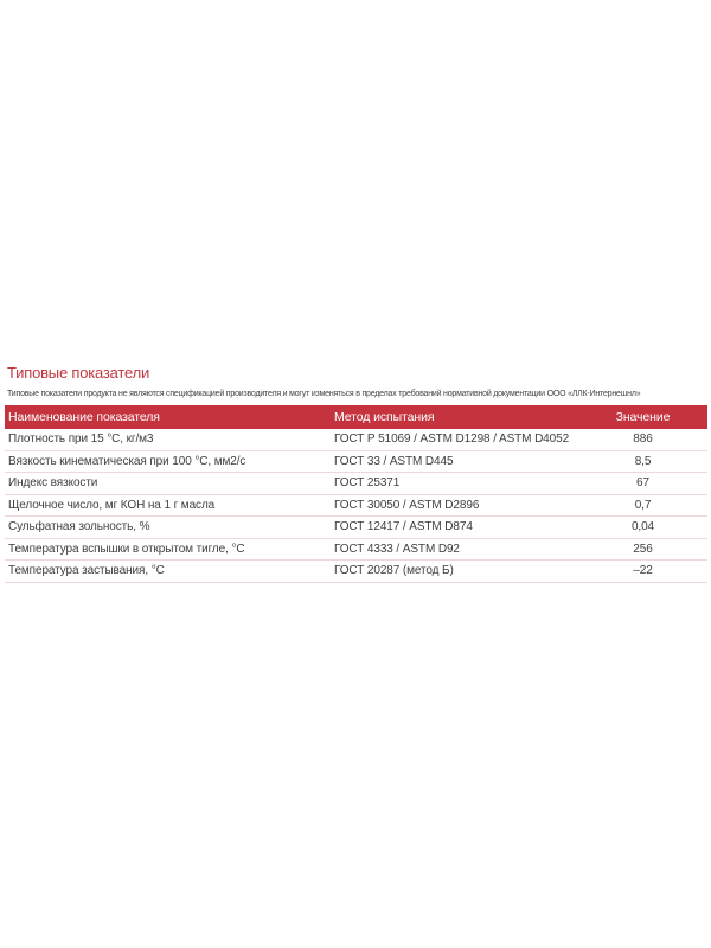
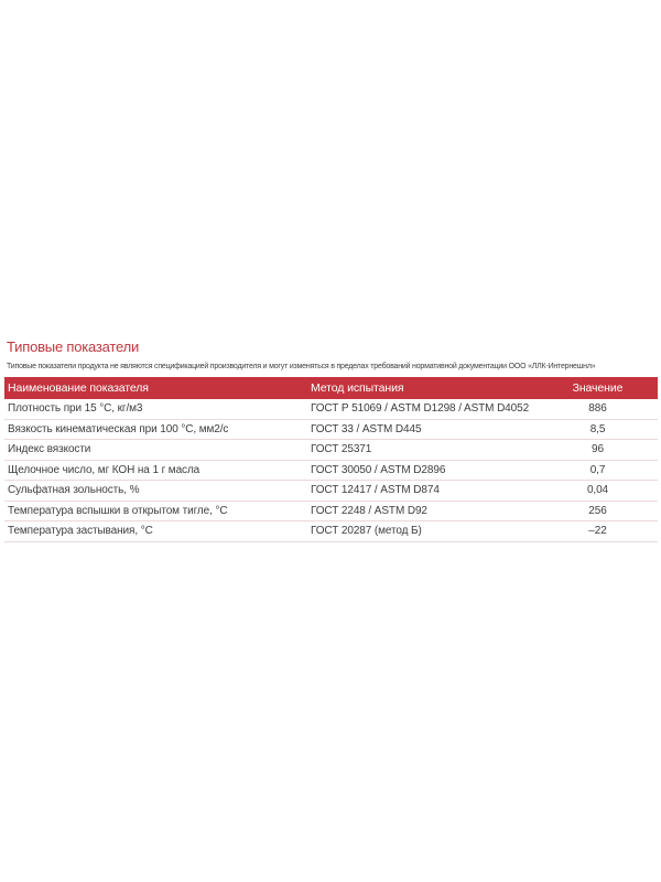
  Типовые показатели
  Наименование показателя	Метод испытания	Значение
  Плотность при 15 °С, кг/м3	ГОСТ Р 51069 / ASTM D1298 / ASTM D4052	886
  Вязкость кинематическая при 100 °С, мм2/с	ГОСТ 33 / ASTM D445	8,5
- Индекс вязкости	ГОСТ 25371	67
+ Индекс вязкости	ГОСТ 25371	96
  Щелочное число, мг КОН на 1 г масла	ГОСТ 30050 / ASTM D2896	0,7
  Сульфатная зольность, %	ГОСТ 12417 / ASTM D874	0,04
- Температура вспышки в открытом тигле, °С	ГОСТ 4333 / ASTM D92	256
+ Температура вспышки в открытом тигле, °С	ГОСТ 2248 / ASTM D92	256
  Температура застывания, °С	ГОСТ 20287 (метод Б)	–22
